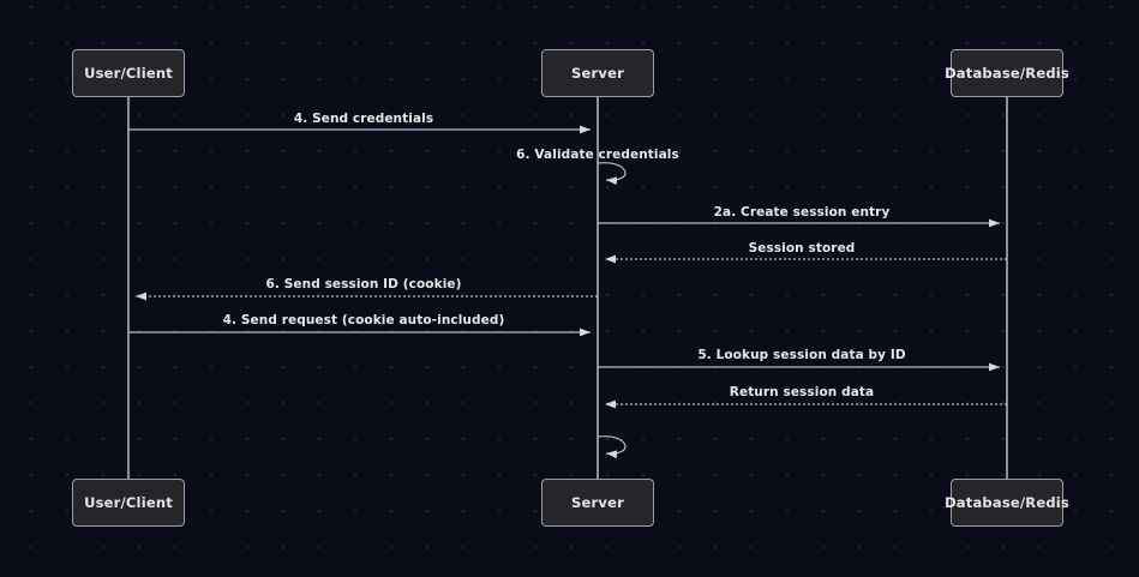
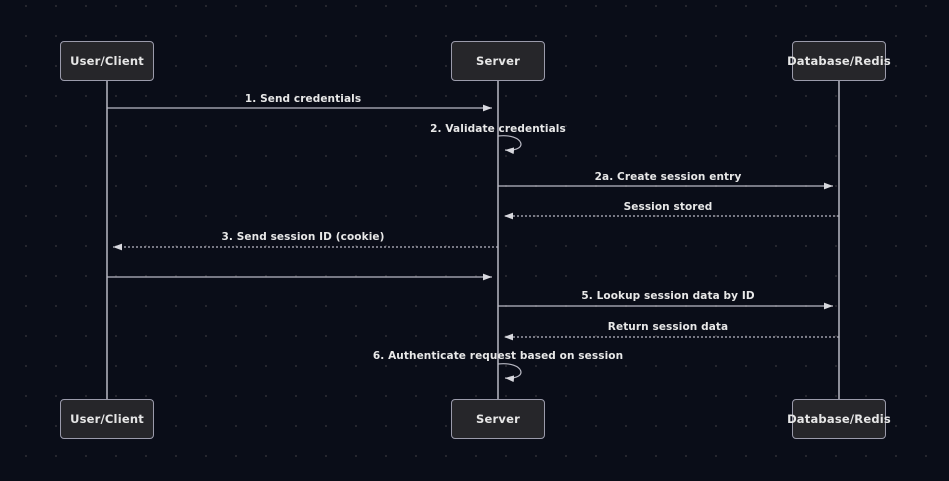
  User/Client
  Server
  Database/Redis
  User/Client
  Server
  Database/Redis
- 4. Send credentials
+ 1. Send credentials
- 6. Validate credentials
+ 2. Validate credentials
  2a. Create session entry
  Session stored
- 6. Send session ID (cookie)
+ 3. Send session ID (cookie)
- 4. Send request (cookie auto-included)
  5. Lookup session data by ID
  Return session data
+ 6. Authenticate request based on session
